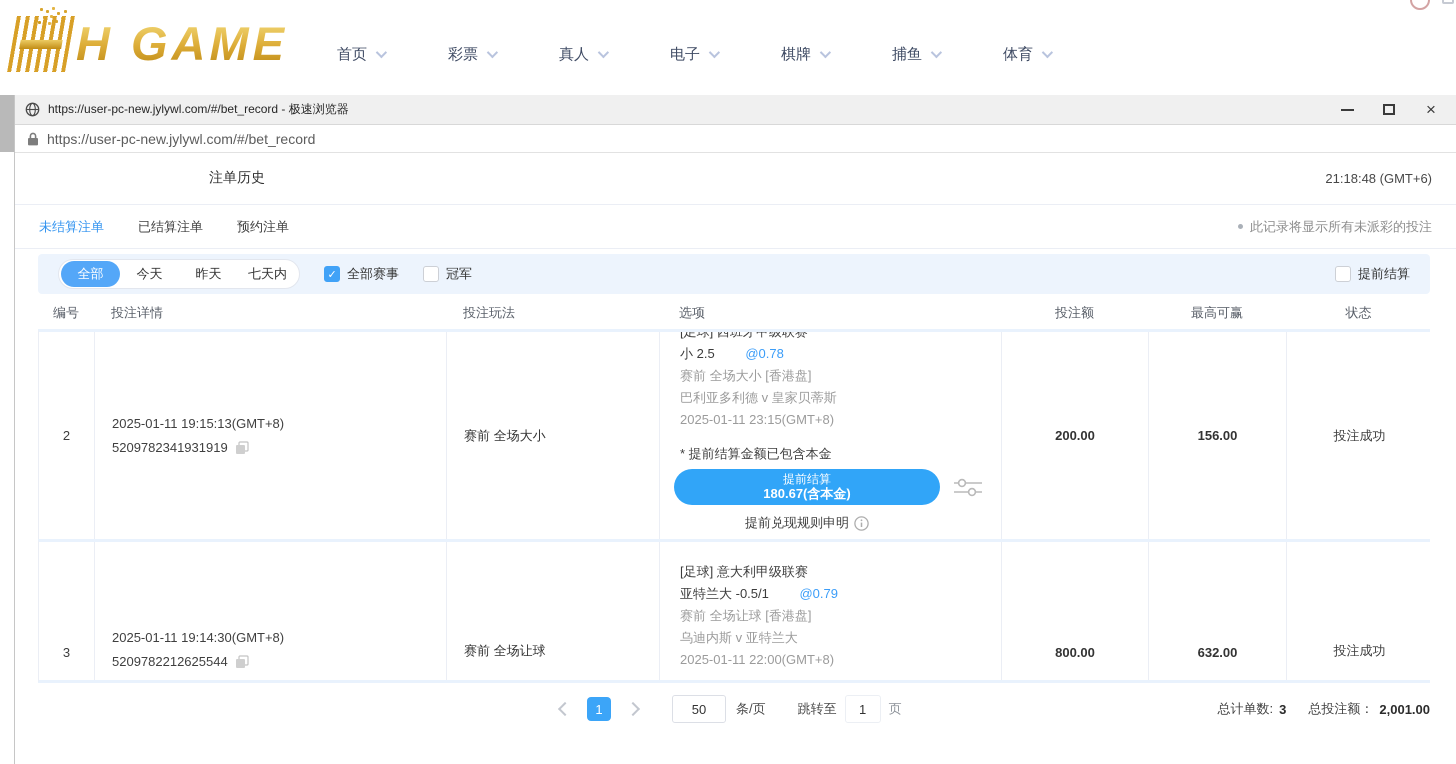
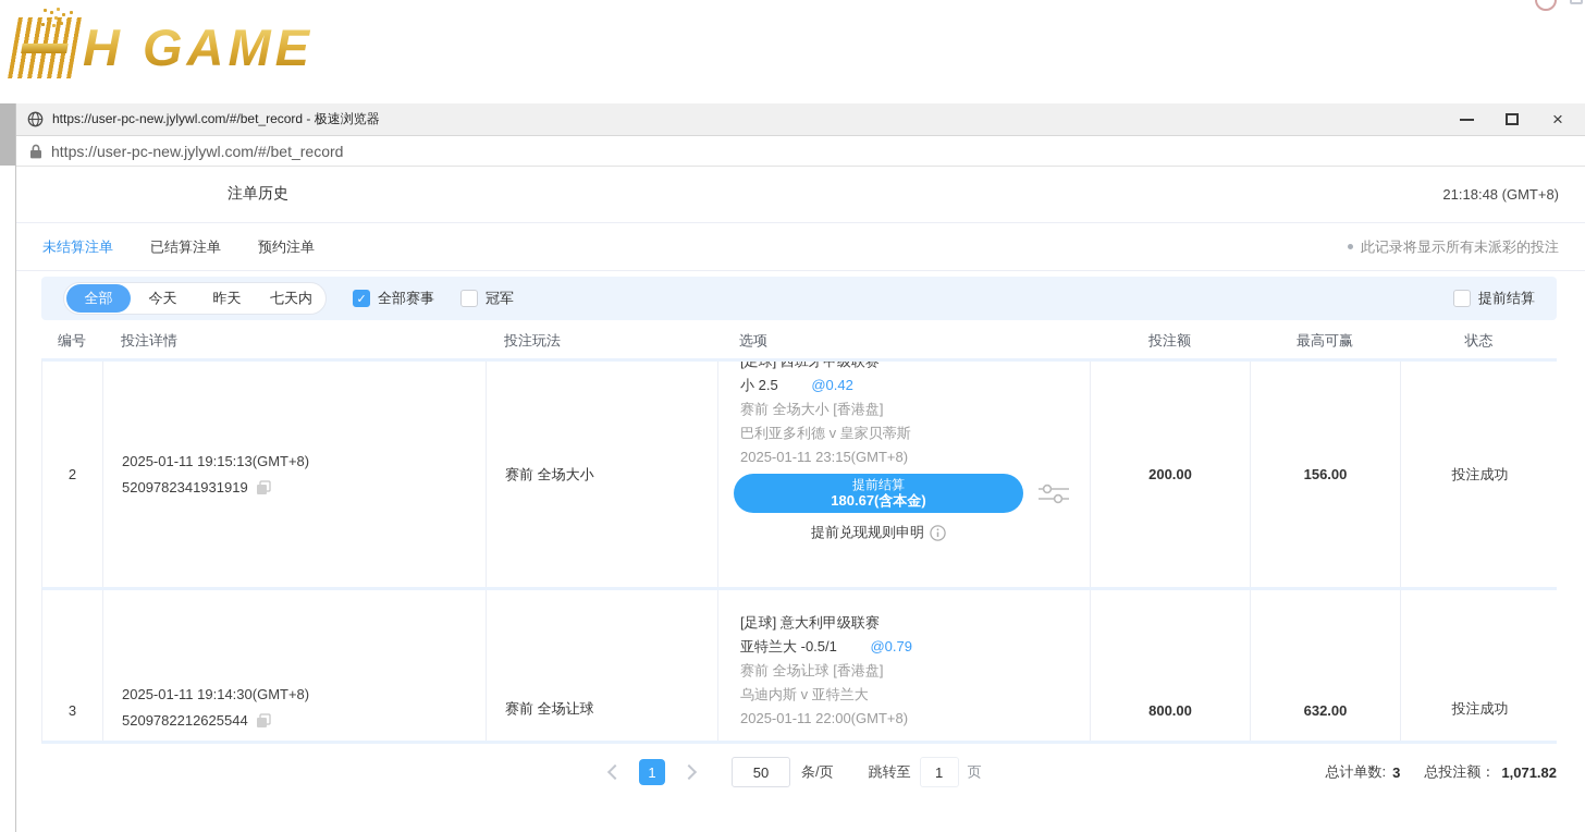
  H GAME
- 首页
- 彩票
- 真人
- 电子
- 棋牌
- 捕鱼
- 体育
  https://user-pc-new.jylywl.com/#/bet_record - 极速浏览器
  ×
  https://user-pc-new.jylywl.com/#/bet_record
  注单历史
- 21:18:48 (GMT+6)
+ 21:18:48 (GMT+8)
  未结算注单
  已结算注单
  预约注单
  此记录将显示所有未派彩的投注
  全部
  今天
  昨天
  七天内
  全部赛事
  冠军
  提前结算
  编号
  投注详情
  投注玩法
  选项
  投注额
  最高可赢
  状态
  2
  2025-01-11 19:15:13(GMT+8)
  5209782341931919
  赛前 全场大小
  [足球] 西班牙甲级联赛
- 小 2.5 @0.78
+ 小 2.5 @0.42
  赛前 全场大小 [香港盘]
  巴利亚多利德 v 皇家贝蒂斯
  2025-01-11 23:15(GMT+8)
- * 提前结算金额已包含本金
  提前结算
  180.67(含本金)
  提前兑现规则申明
  200.00
  156.00
  投注成功
  3
  2025-01-11 19:14:30(GMT+8)
  5209782212625544
  赛前 全场让球
  [足球] 意大利甲级联赛
  亚特兰大 -0.5/1 @0.79
  赛前 全场让球 [香港盘]
  乌迪内斯 v 亚特兰大
  2025-01-11 22:00(GMT+8)
  800.00
  632.00
  投注成功
  1
  50
  条/页
  跳转至
  1
  页
  总计单数:
  3
  总投注额：
- 2,001.00
+ 1,071.82
